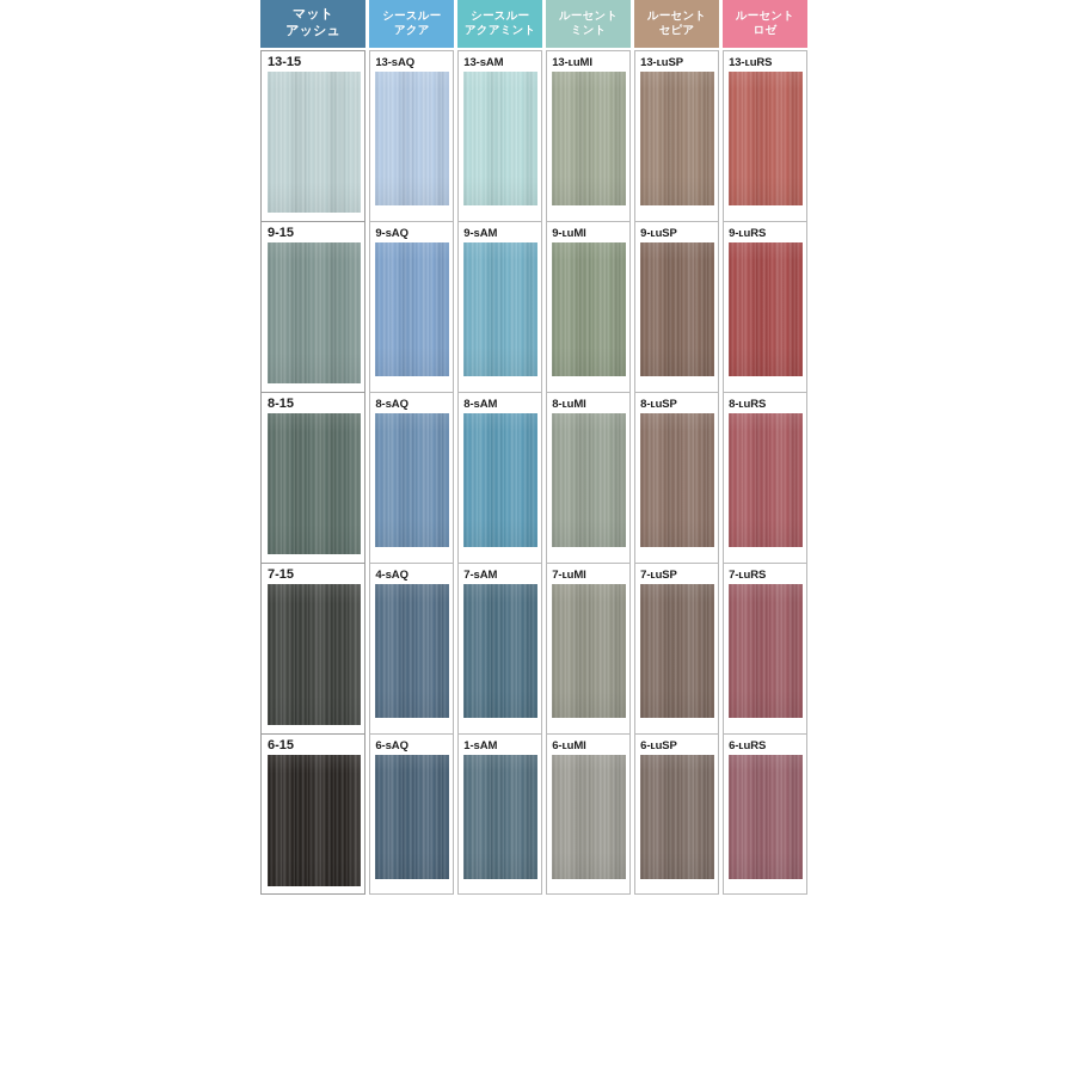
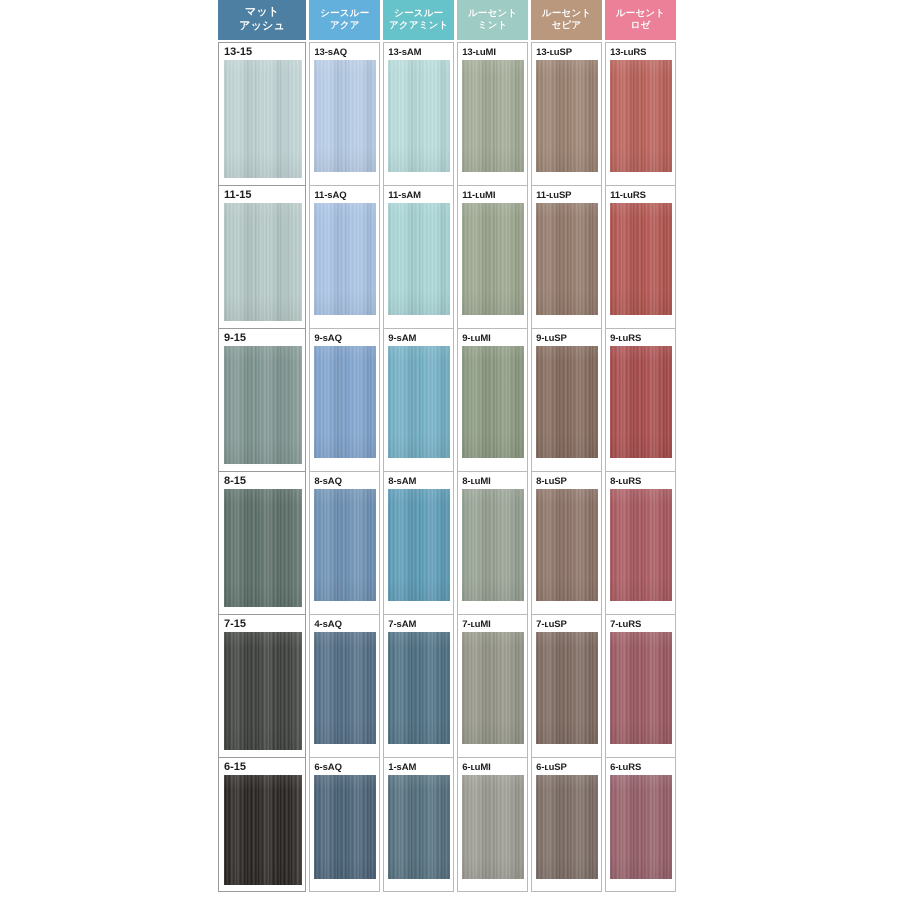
  マット
  アッシュ
  シースルー
  アクア
  シースルー
  アクアミント
  ルーセント
  ミント
  ルーセント
  セピア
  ルーセント
  ロゼ
  13-15
  13-sAQ
  13-sAM
  13-ʟuMI
  13-ʟuSP
  13-ʟuRS
+ 11-15
+ 11-sAQ
+ 11-sAM
+ 11-ʟuMI
+ 11-ʟuSP
+ 11-ʟuRS
  9-15
  9-sAQ
  9-sAM
  9-ʟuMI
  9-ʟuSP
  9-ʟuRS
  8-15
  8-sAQ
  8-sAM
  8-ʟuMI
  8-ʟuSP
  8-ʟuRS
  7-15
  4-sAQ
  7-sAM
  7-ʟuMI
  7-ʟuSP
  7-ʟuRS
  6-15
  6-sAQ
  1-sAM
  6-ʟuMI
  6-ʟuSP
  6-ʟuRS
